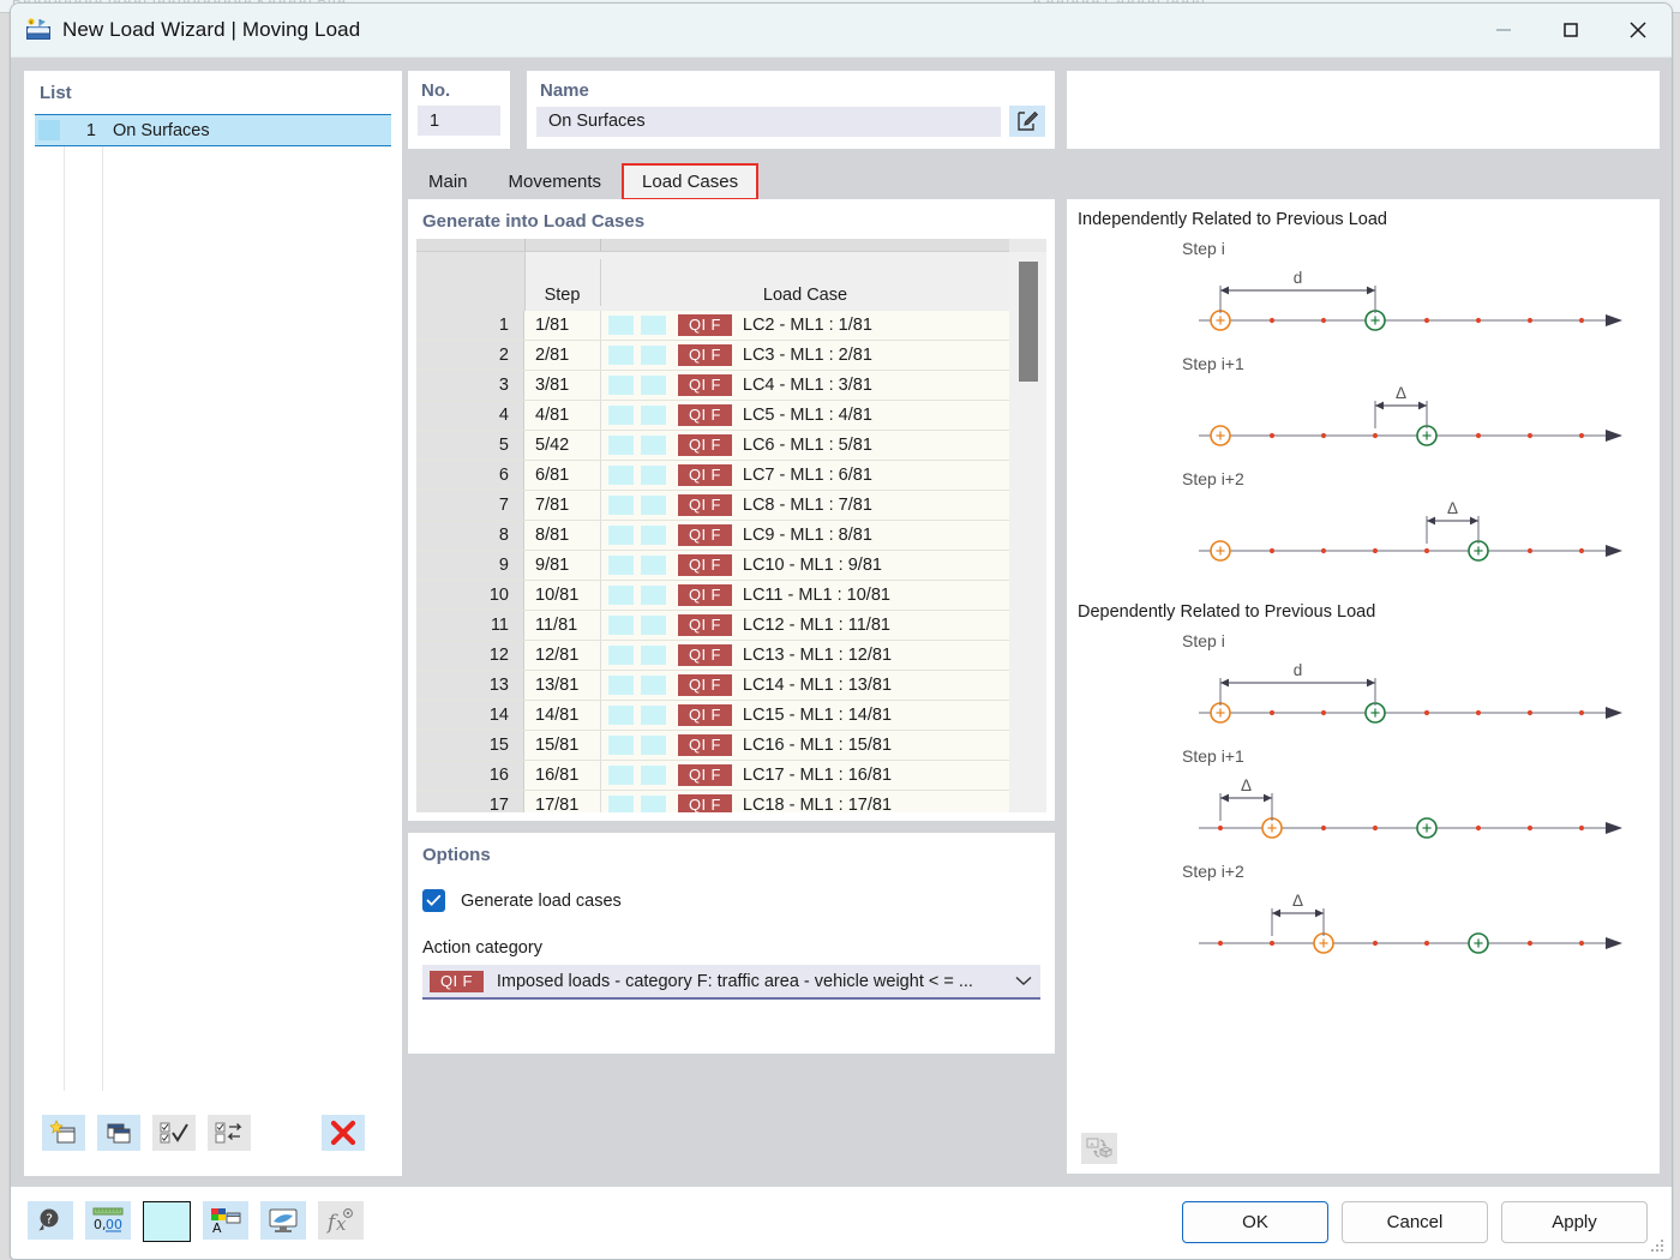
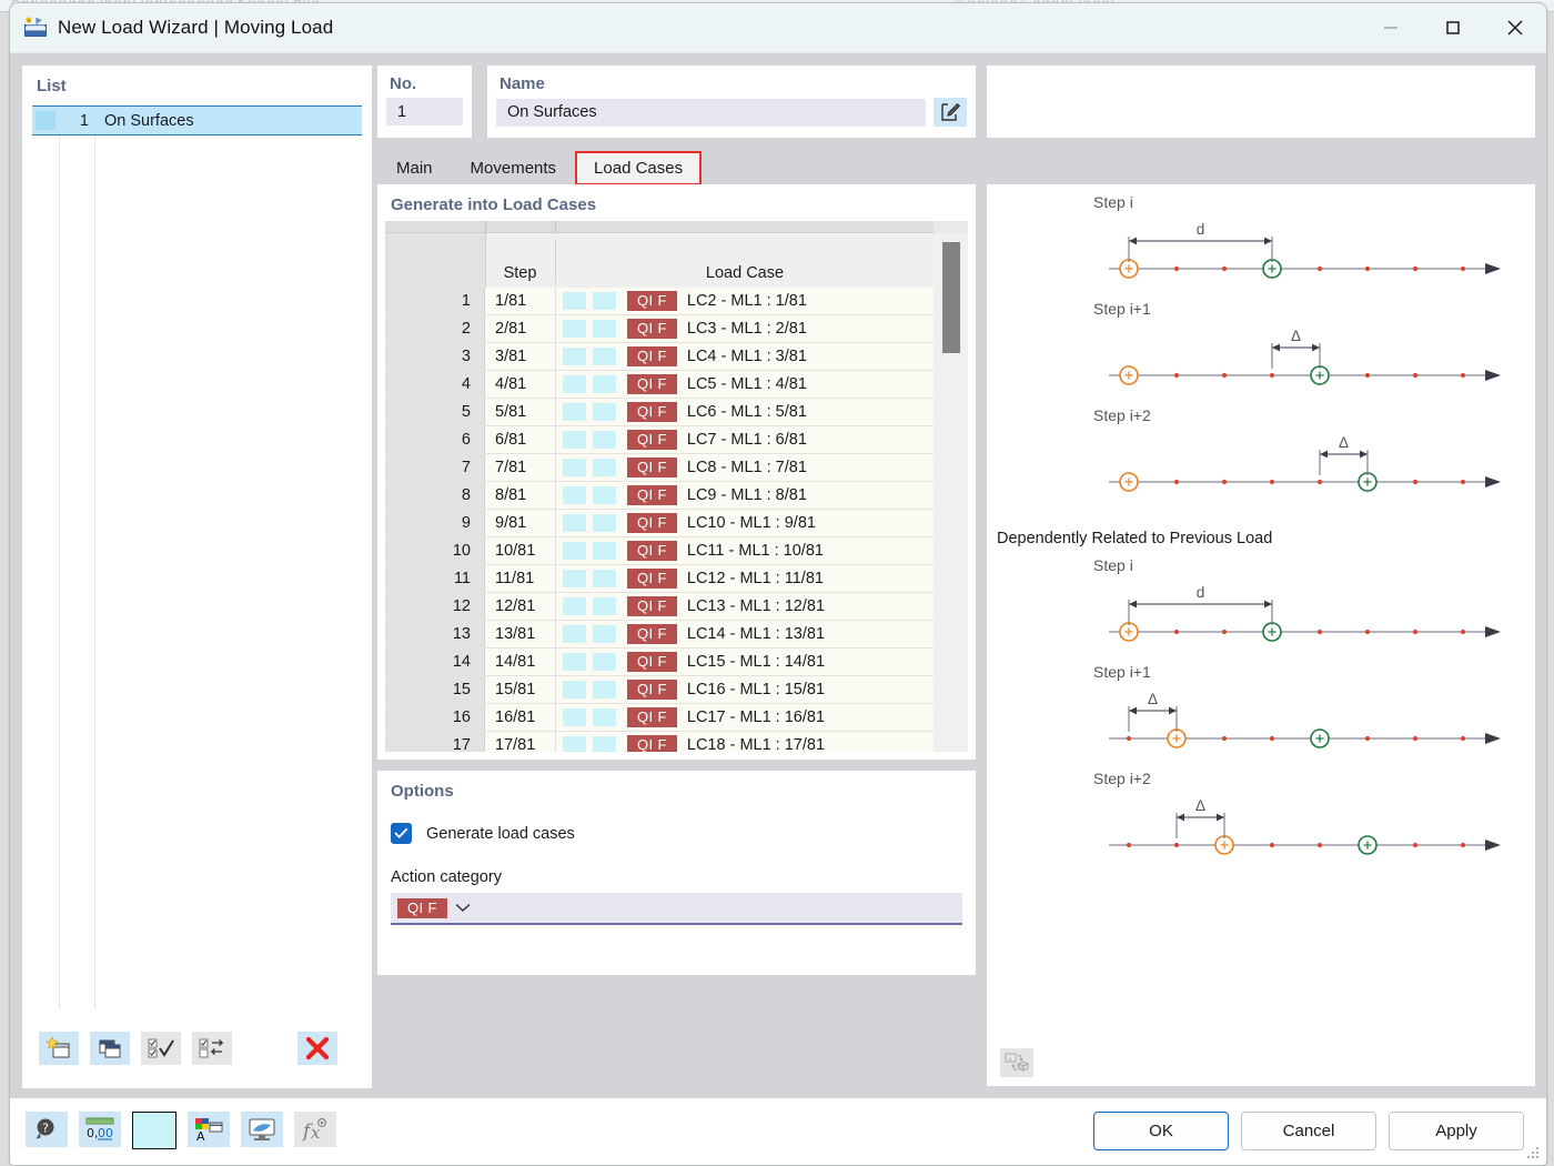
  BAAAAAAAA IAAAI IAAIAAAAAAA KAAAAI BIIA
  A AAIAAA CAAAAI IAAAI
  New Load Wizard | Moving Load
  List
  1
  On Surfaces
  No.
  1
  Name
  On Surfaces
  Main
  Movements
  Load Cases
  Generate into Load Cases
  Step
  Load Case
  1
  1/81
  QI F
  LC2 - ML1 : 1/81
  2
  2/81
  QI F
  LC3 - ML1 : 2/81
  3
  3/81
  QI F
  LC4 - ML1 : 3/81
  4
  4/81
  QI F
  LC5 - ML1 : 4/81
  5
- 5/42
+ 5/81
  QI F
  LC6 - ML1 : 5/81
  6
  6/81
  QI F
  LC7 - ML1 : 6/81
  7
  7/81
  QI F
  LC8 - ML1 : 7/81
  8
  8/81
  QI F
  LC9 - ML1 : 8/81
  9
  9/81
  QI F
  LC10 - ML1 : 9/81
  10
  10/81
  QI F
  LC11 - ML1 : 10/81
  11
  11/81
  QI F
  LC12 - ML1 : 11/81
  12
  12/81
  QI F
  LC13 - ML1 : 12/81
  13
  13/81
  QI F
  LC14 - ML1 : 13/81
  14
  14/81
  QI F
  LC15 - ML1 : 14/81
  15
  15/81
  QI F
  LC16 - ML1 : 15/81
  16
  16/81
  QI F
  LC17 - ML1 : 16/81
  17
  17/81
  QI F
  LC18 - ML1 : 17/81
  Options
  Generate load cases
  Action category
  QI F
- Imposed loads - category F: traffic area - vehicle weight < = ...
- Independently Related to Previous Load
  Step i
  d
  Step i+1
  Δ
  Step i+2
  Δ
  Dependently Related to Previous Load
  Step i
  d
  Step i+1
  Δ
  Step i+2
  Δ
  ?
  0,
  00
  A
  f
  x
  OK
  Cancel
  Apply
